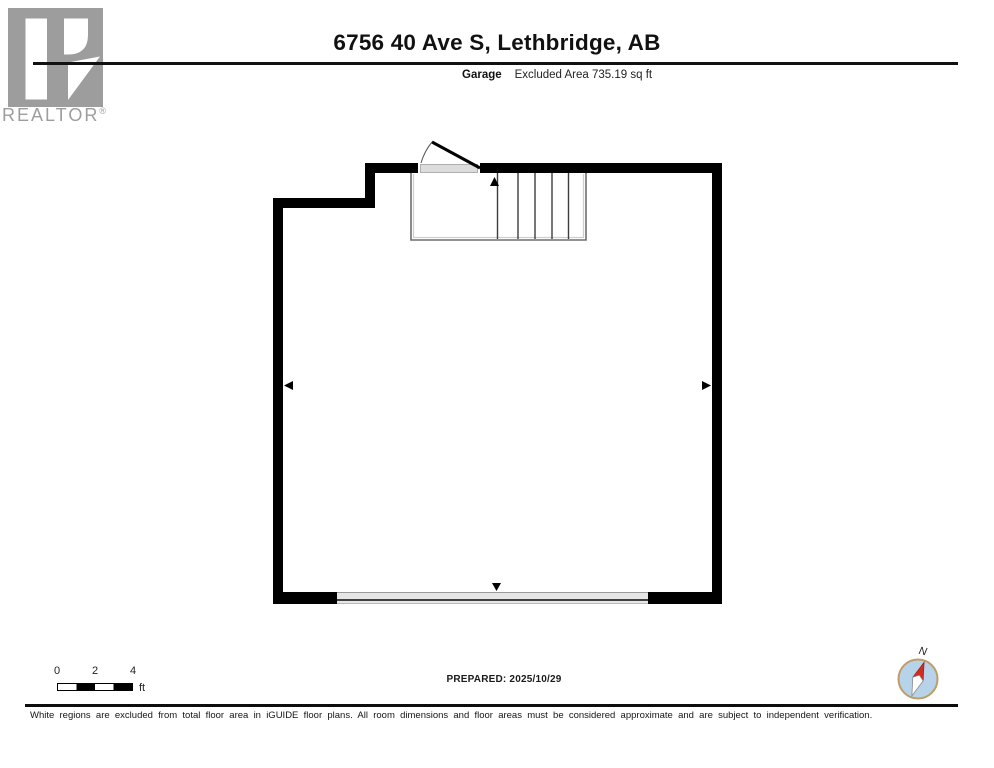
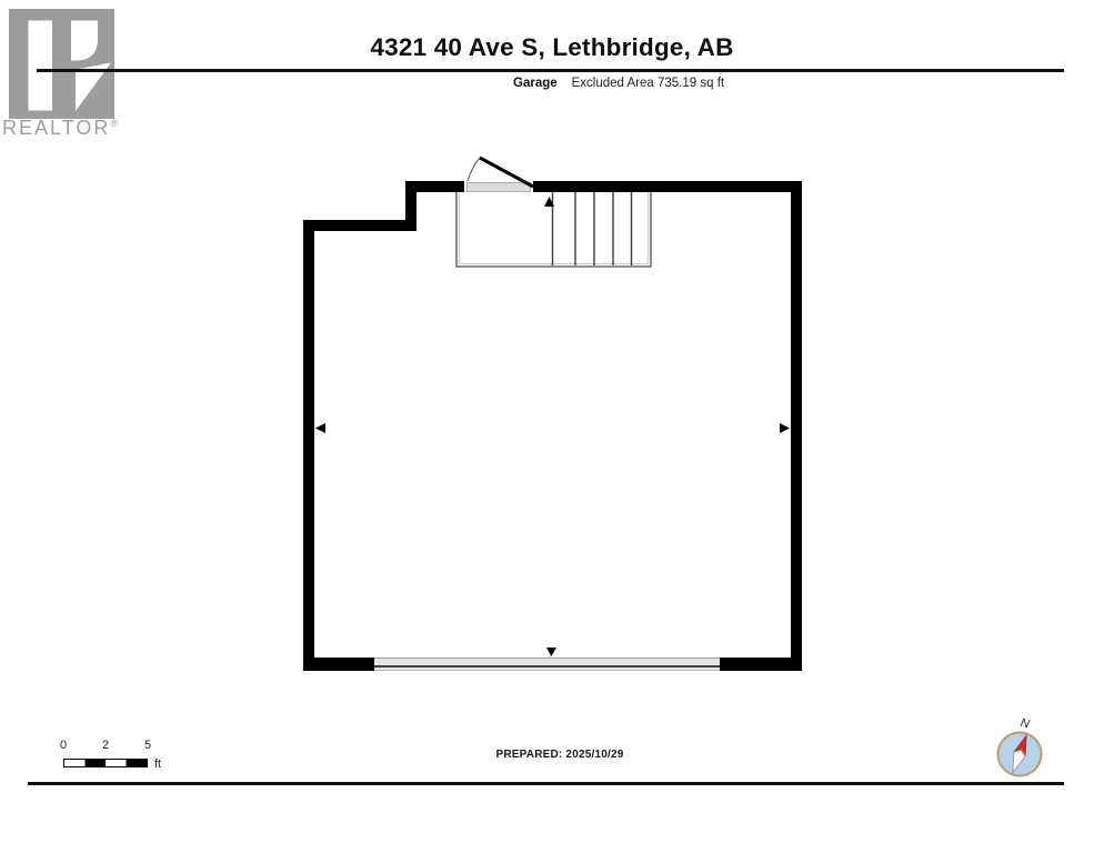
  REALTOR®
- 6756 40 Ave S, Lethbridge, AB
+ 4321 40 Ave S, Lethbridge, AB
  Garage
  Excluded Area 735.19 sq ft
  0
  2
- 4
+ 5
  ft
  PREPARED: 2025/10/29
- White regions are excluded from total floor area in iGUIDE floor plans. All room dimensions and floor areas must be considered approximate and are subject to independent verification.
